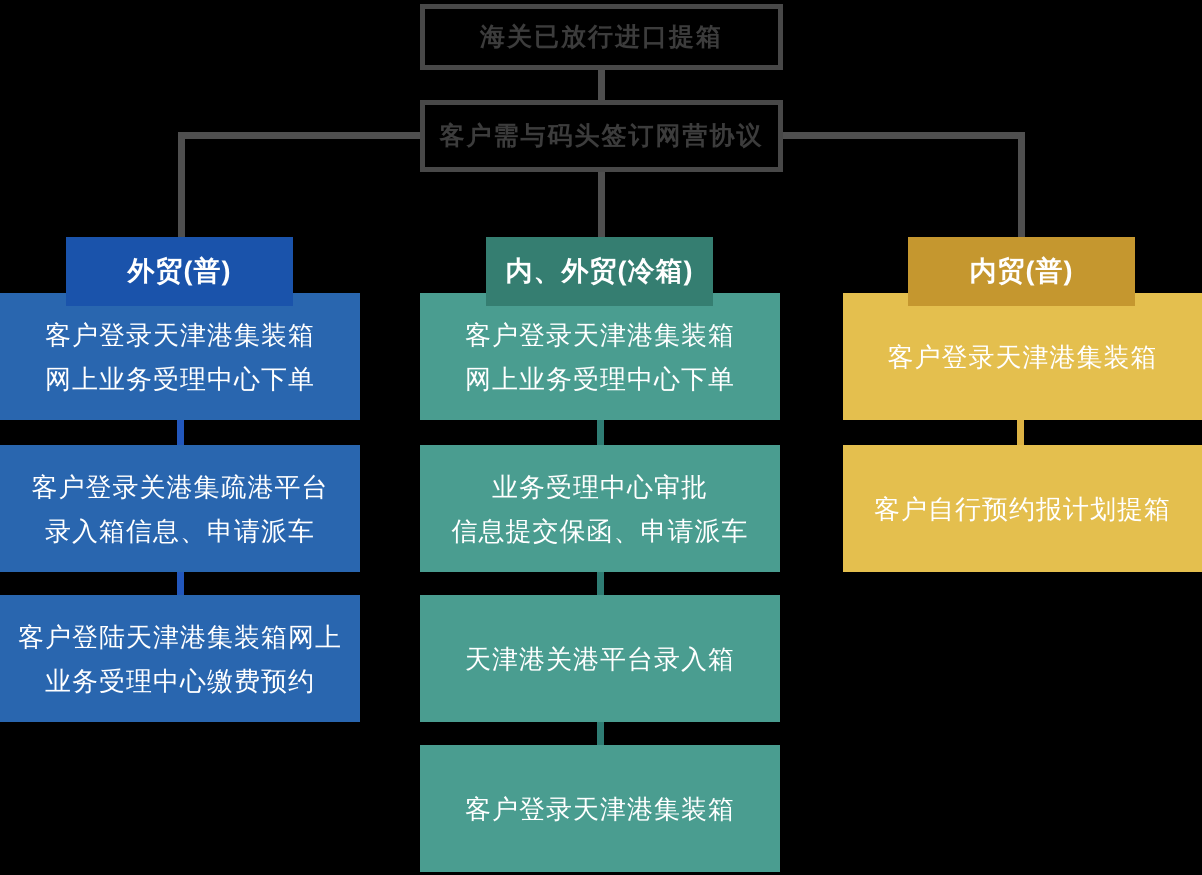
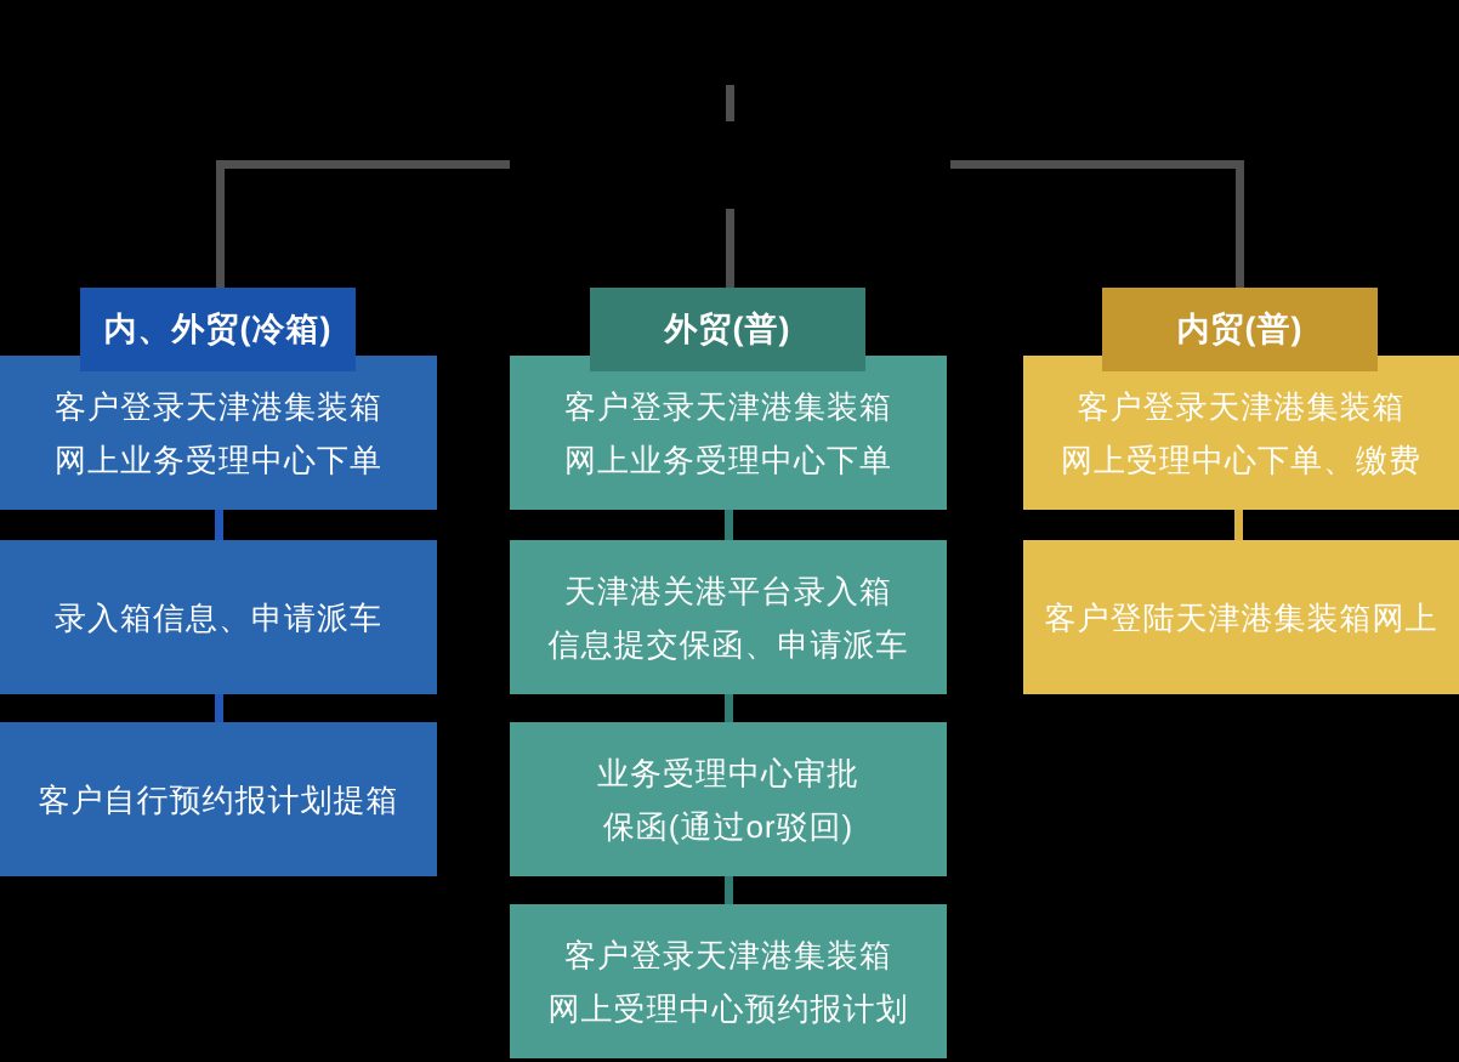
- 海关已放行进口提箱
- 客户需与码头签订网营协议
  客户登录天津港集装箱
  网上业务受理中心下单
- 客户登录关港集疏港平台
  录入箱信息、申请派车
- 客户登陆天津港集装箱网上
+ 客户自行预约报计划提箱
- 业务受理中心缴费预约
- 外贸(普)
+ 内、外贸(冷箱)
  客户登录天津港集装箱
  网上业务受理中心下单
- 业务受理中心审批
+ 天津港关港平台录入箱
  信息提交保函、申请派车
- 天津港关港平台录入箱
+ 业务受理中心审批
+ 保函(通过or驳回)
  客户登录天津港集装箱
+ 网上受理中心预约报计划
- 内、外贸(冷箱)
+ 外贸(普)
  客户登录天津港集装箱
+ 网上受理中心下单、缴费
- 客户自行预约报计划提箱
+ 客户登陆天津港集装箱网上
  内贸(普)
